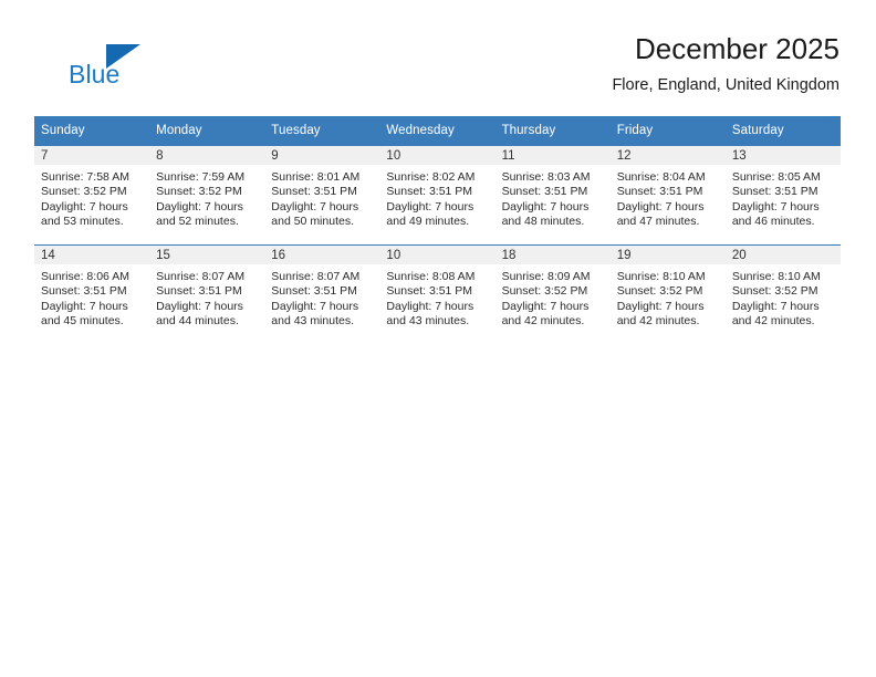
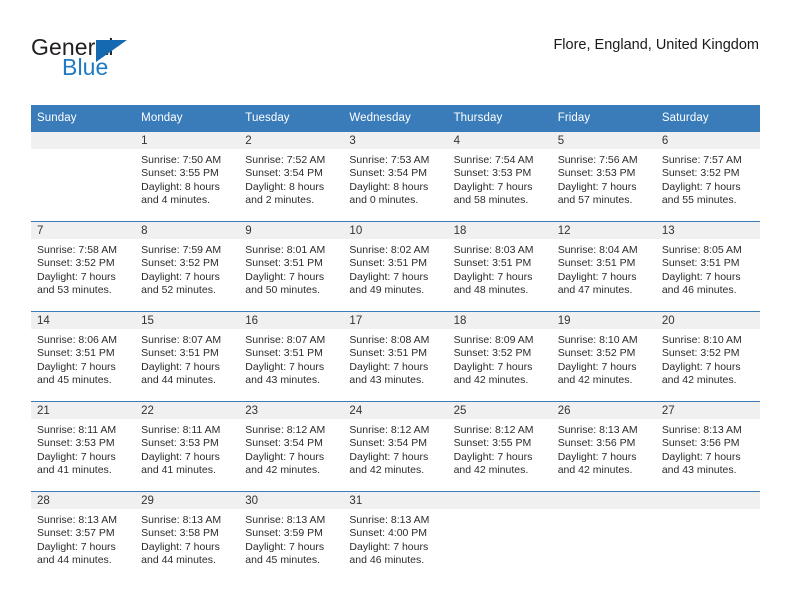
+ General
  Blue
- December 2025
  Flore, England, United Kingdom
  Sunday	Monday	Tuesday	Wednesday	Thursday	Friday	Saturday
+ 	1Sunrise: 7:50 AMSunset: 3:55 PMDaylight: 8 hoursand 4 minutes.	2Sunrise: 7:52 AMSunset: 3:54 PMDaylight: 8 hoursand 2 minutes.	3Sunrise: 7:53 AMSunset: 3:54 PMDaylight: 8 hoursand 0 minutes.	4Sunrise: 7:54 AMSunset: 3:53 PMDaylight: 7 hoursand 58 minutes.	5Sunrise: 7:56 AMSunset: 3:53 PMDaylight: 7 hoursand 57 minutes.	6Sunrise: 7:57 AMSunset: 3:52 PMDaylight: 7 hoursand 55 minutes.
- 7Sunrise: 7:58 AMSunset: 3:52 PMDaylight: 7 hoursand 53 minutes.	8Sunrise: 7:59 AMSunset: 3:52 PMDaylight: 7 hoursand 52 minutes.	9Sunrise: 8:01 AMSunset: 3:51 PMDaylight: 7 hoursand 50 minutes.	10Sunrise: 8:02 AMSunset: 3:51 PMDaylight: 7 hoursand 49 minutes.	11Sunrise: 8:03 AMSunset: 3:51 PMDaylight: 7 hoursand 48 minutes.	12Sunrise: 8:04 AMSunset: 3:51 PMDaylight: 7 hoursand 47 minutes.	13Sunrise: 8:05 AMSunset: 3:51 PMDaylight: 7 hoursand 46 minutes.
+ 7Sunrise: 7:58 AMSunset: 3:52 PMDaylight: 7 hoursand 53 minutes.	8Sunrise: 7:59 AMSunset: 3:52 PMDaylight: 7 hoursand 52 minutes.	9Sunrise: 8:01 AMSunset: 3:51 PMDaylight: 7 hoursand 50 minutes.	10Sunrise: 8:02 AMSunset: 3:51 PMDaylight: 7 hoursand 49 minutes.	18Sunrise: 8:03 AMSunset: 3:51 PMDaylight: 7 hoursand 48 minutes.	12Sunrise: 8:04 AMSunset: 3:51 PMDaylight: 7 hoursand 47 minutes.	13Sunrise: 8:05 AMSunset: 3:51 PMDaylight: 7 hoursand 46 minutes.
- 14Sunrise: 8:06 AMSunset: 3:51 PMDaylight: 7 hoursand 45 minutes.	15Sunrise: 8:07 AMSunset: 3:51 PMDaylight: 7 hoursand 44 minutes.	16Sunrise: 8:07 AMSunset: 3:51 PMDaylight: 7 hoursand 43 minutes.	10Sunrise: 8:08 AMSunset: 3:51 PMDaylight: 7 hoursand 43 minutes.	18Sunrise: 8:09 AMSunset: 3:52 PMDaylight: 7 hoursand 42 minutes.	19Sunrise: 8:10 AMSunset: 3:52 PMDaylight: 7 hoursand 42 minutes.	20Sunrise: 8:10 AMSunset: 3:52 PMDaylight: 7 hoursand 42 minutes.
+ 14Sunrise: 8:06 AMSunset: 3:51 PMDaylight: 7 hoursand 45 minutes.	15Sunrise: 8:07 AMSunset: 3:51 PMDaylight: 7 hoursand 44 minutes.	16Sunrise: 8:07 AMSunset: 3:51 PMDaylight: 7 hoursand 43 minutes.	17Sunrise: 8:08 AMSunset: 3:51 PMDaylight: 7 hoursand 43 minutes.	18Sunrise: 8:09 AMSunset: 3:52 PMDaylight: 7 hoursand 42 minutes.	19Sunrise: 8:10 AMSunset: 3:52 PMDaylight: 7 hoursand 42 minutes.	20Sunrise: 8:10 AMSunset: 3:52 PMDaylight: 7 hoursand 42 minutes.
+ 21Sunrise: 8:11 AMSunset: 3:53 PMDaylight: 7 hoursand 41 minutes.	22Sunrise: 8:11 AMSunset: 3:53 PMDaylight: 7 hoursand 41 minutes.	23Sunrise: 8:12 AMSunset: 3:54 PMDaylight: 7 hoursand 42 minutes.	24Sunrise: 8:12 AMSunset: 3:54 PMDaylight: 7 hoursand 42 minutes.	25Sunrise: 8:12 AMSunset: 3:55 PMDaylight: 7 hoursand 42 minutes.	26Sunrise: 8:13 AMSunset: 3:56 PMDaylight: 7 hoursand 42 minutes.	27Sunrise: 8:13 AMSunset: 3:56 PMDaylight: 7 hoursand 43 minutes.
+ 28Sunrise: 8:13 AMSunset: 3:57 PMDaylight: 7 hoursand 44 minutes.	29Sunrise: 8:13 AMSunset: 3:58 PMDaylight: 7 hoursand 44 minutes.	30Sunrise: 8:13 AMSunset: 3:59 PMDaylight: 7 hoursand 45 minutes.	31Sunrise: 8:13 AMSunset: 4:00 PMDaylight: 7 hoursand 46 minutes.
